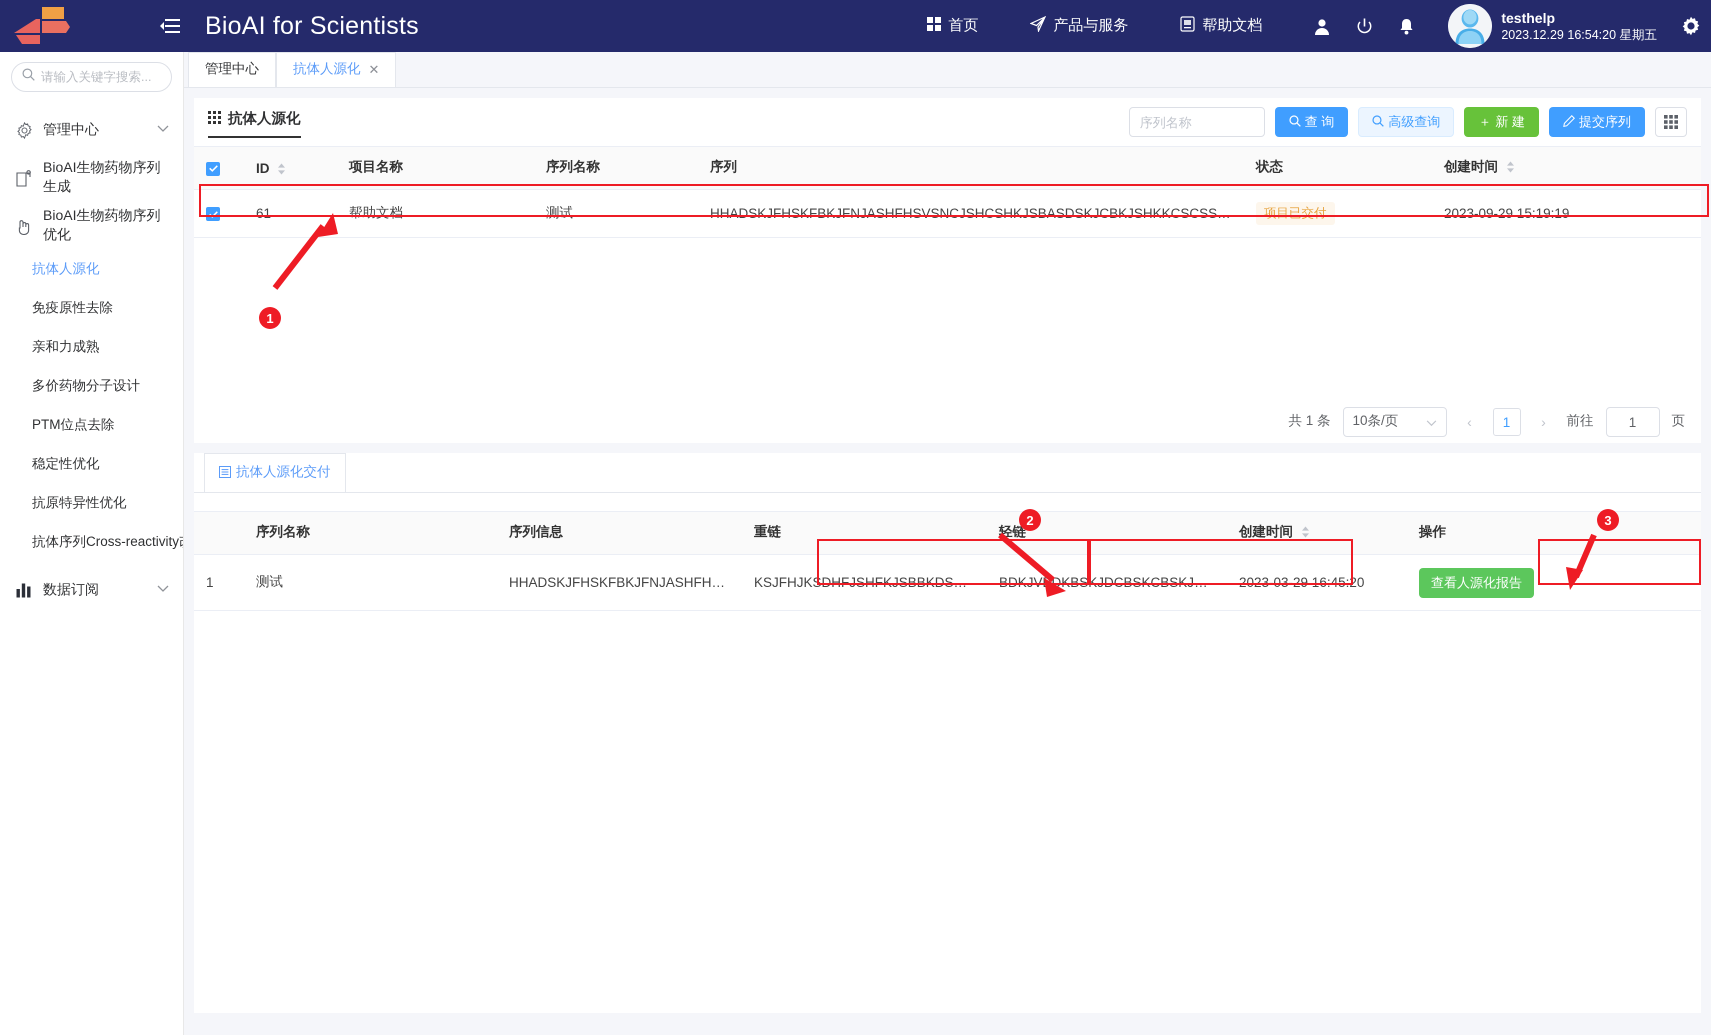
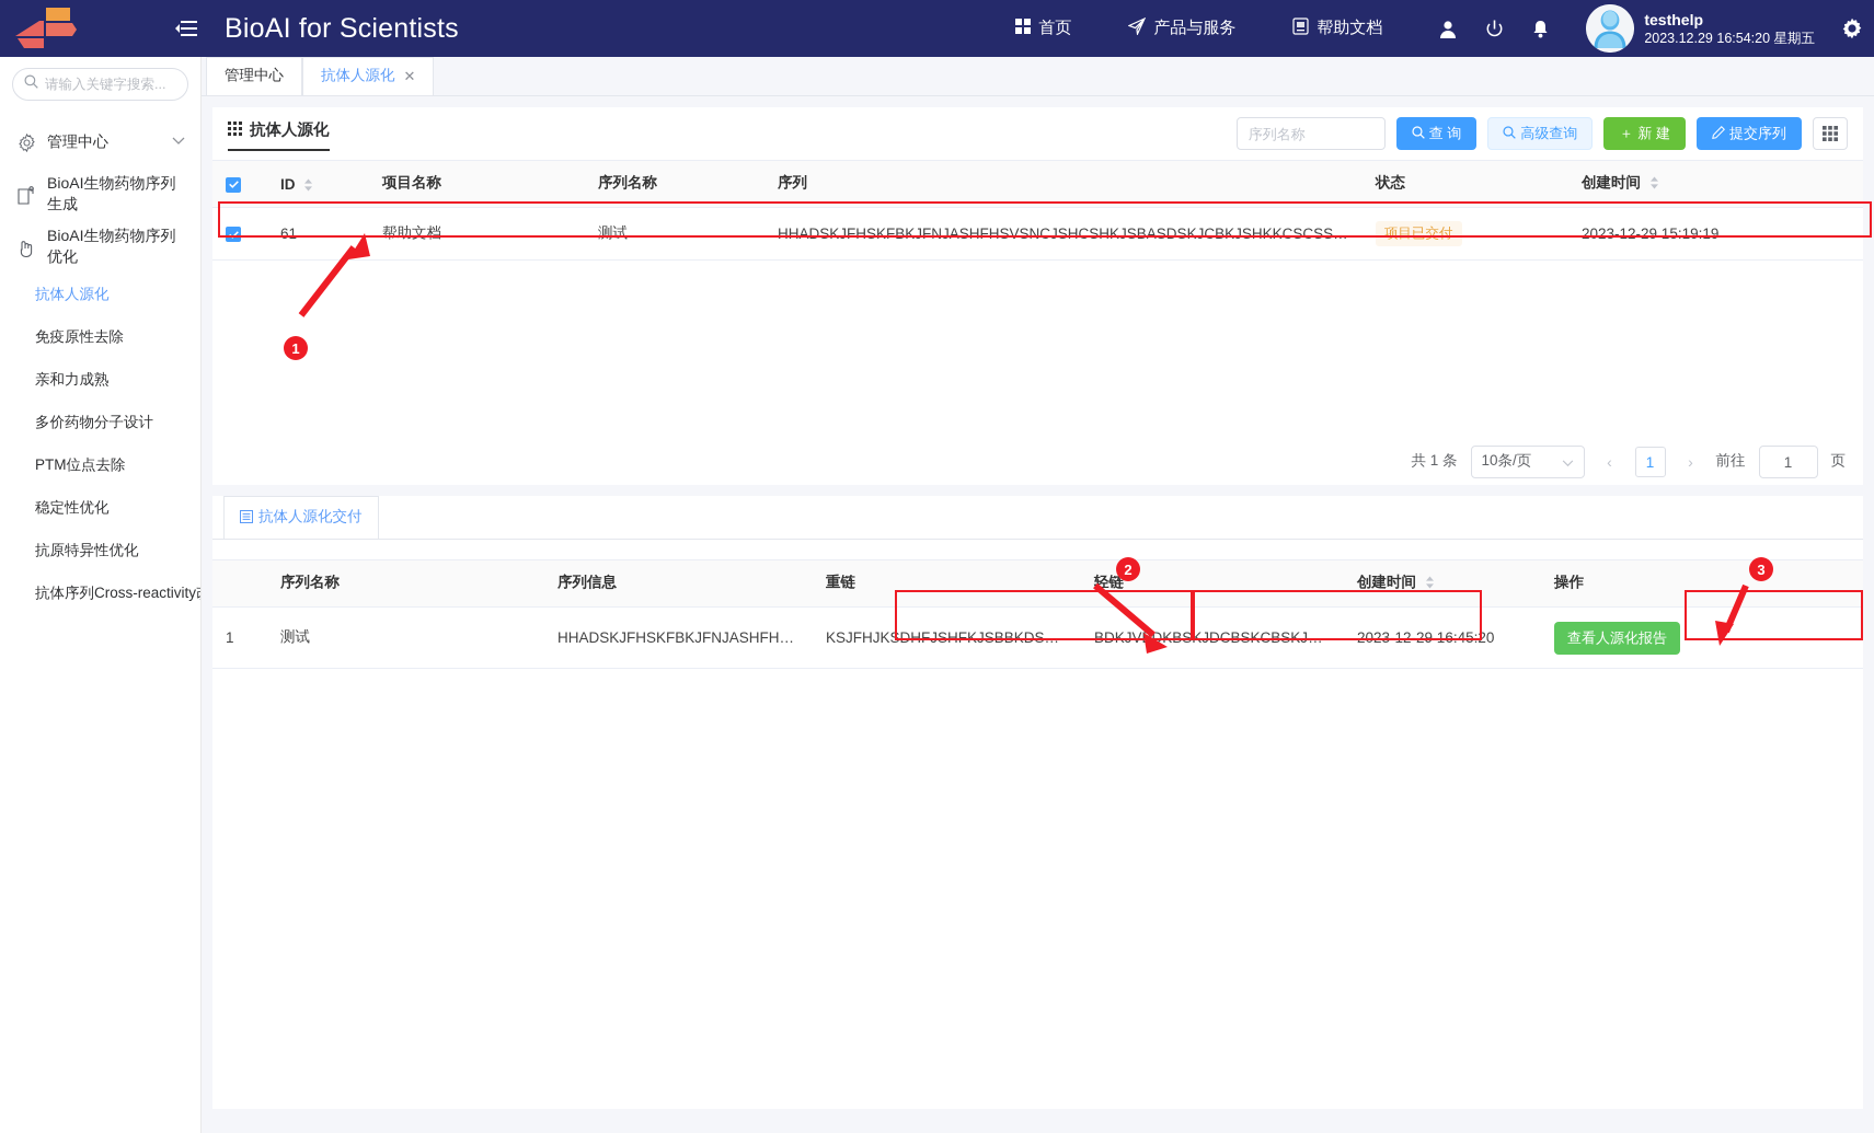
  BioAI for Scientists
  首页
  产品与服务
  帮助文档
  testhelp
  2023.12.29 16:54:20 星期五
  请输入关键字搜索...
  管理中心
  BioAI生物药物序列生成
  BioAI生物药物序列优化
  抗体人源化
  免疫原性去除
  亲和力成熟
  多价药物分子设计
  PTM位点去除
  稳定性优化
  抗原特异性优化
  抗体序列Cross-reactivity
- 数据订阅
  管理中心
  抗体人源化
  ✕
  抗体人源化
  序列名称
  查 询
  高级查询
  ＋
  新 建
  提交序列
  	ID	项目名称	序列名称	序列	状态	创建时间
- 	61	帮助文档	测试	HHADSKJFHSKFBKJFNJASHFHSVSNCJSHCSHKJSBASDSKJCBKJSHKKCSCSSFCS	项目已交付	2023-09-29 15:19:19
+ 	61	帮助文档	测试	HHADSKJFHSKFBKJFNJASHFHSVSNCJSHCSHKJSBASDSKJCBKJSHKKCSCSSFCS	项目已交付	2023-12-29 15:19:19
  共 1 条
  10条/页
  ‹
  1
  ›
  前往
  1
  页
  抗体人源化交付
  	序列名称	序列信息	重链	轻链	创建时间	操作
- 1	测试	HHADSKJFHSKFBKJFNJASHFHSV…	KSJFHJKSDHFJSHFKJSBBKDSBC…	BDKJVDKBSKJDCBSKCBSKJCBS	2023-03-29 16:45:20	查看人源化报告
+ 1	测试	HHADSKJFHSKFBKJFNJASHFHSV…	KSJFHJKSDHFJSHFKJSBBKDSBC…	BDKJVDKBSKJDCBSKCBSKJCBS	2023-12-29 16:45:20	查看人源化报告
  1
  2
  3
